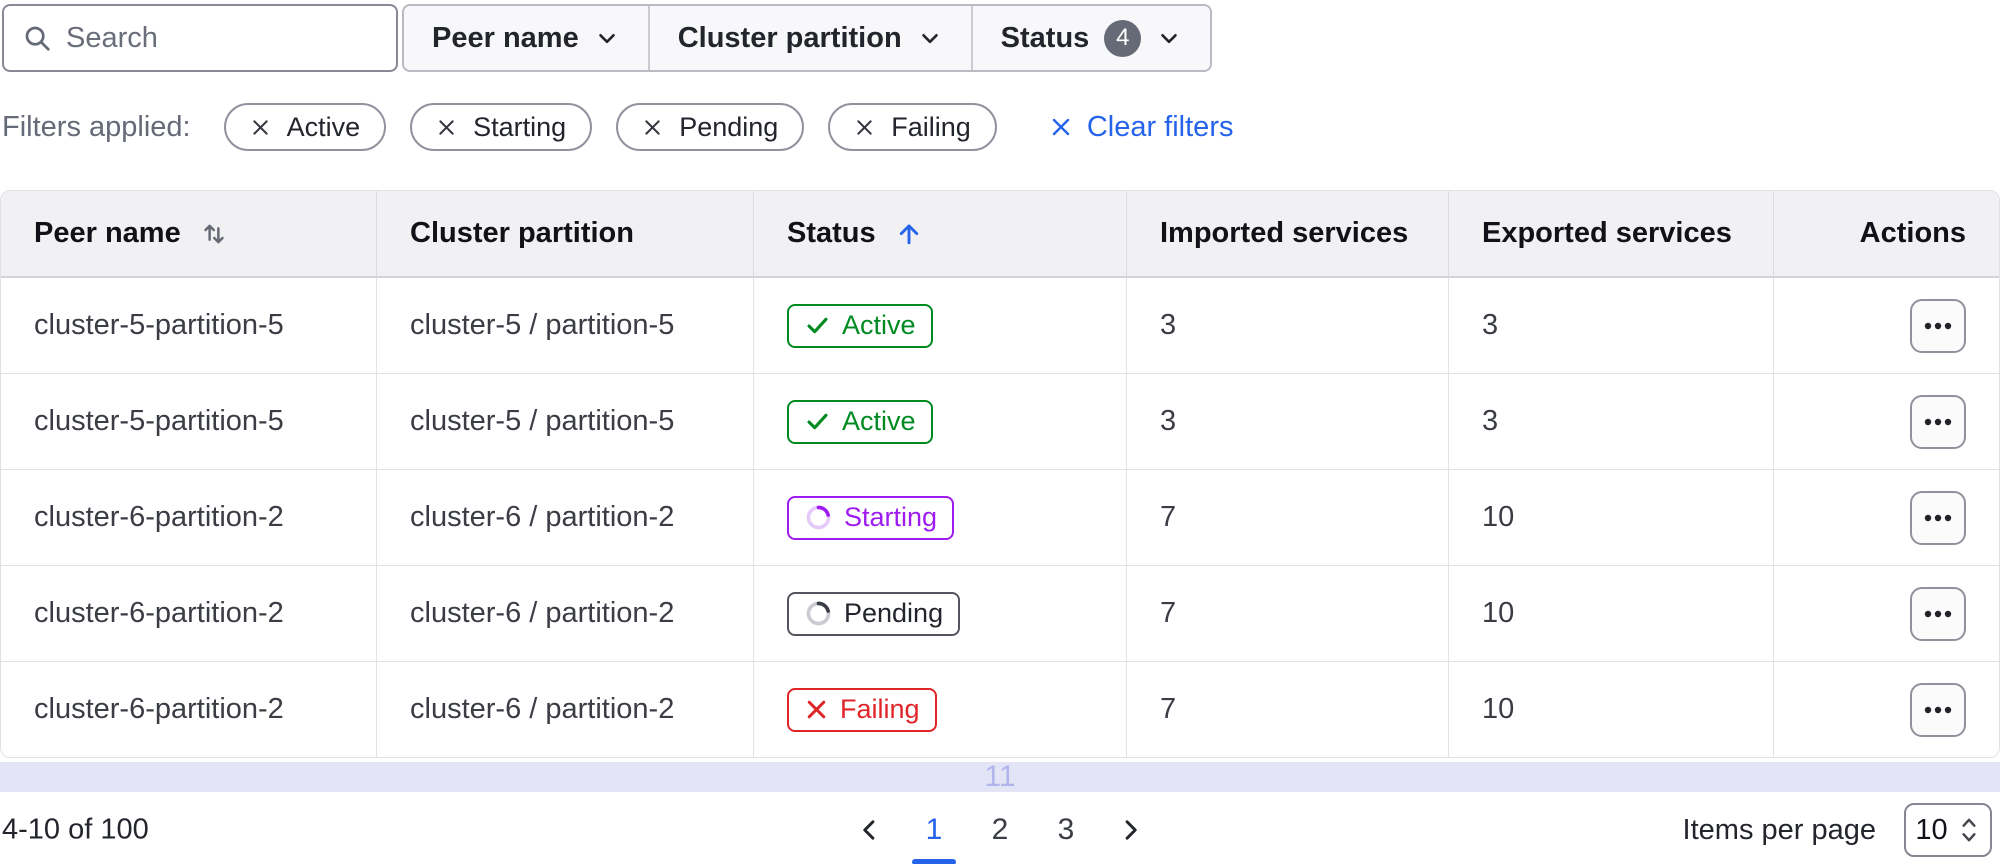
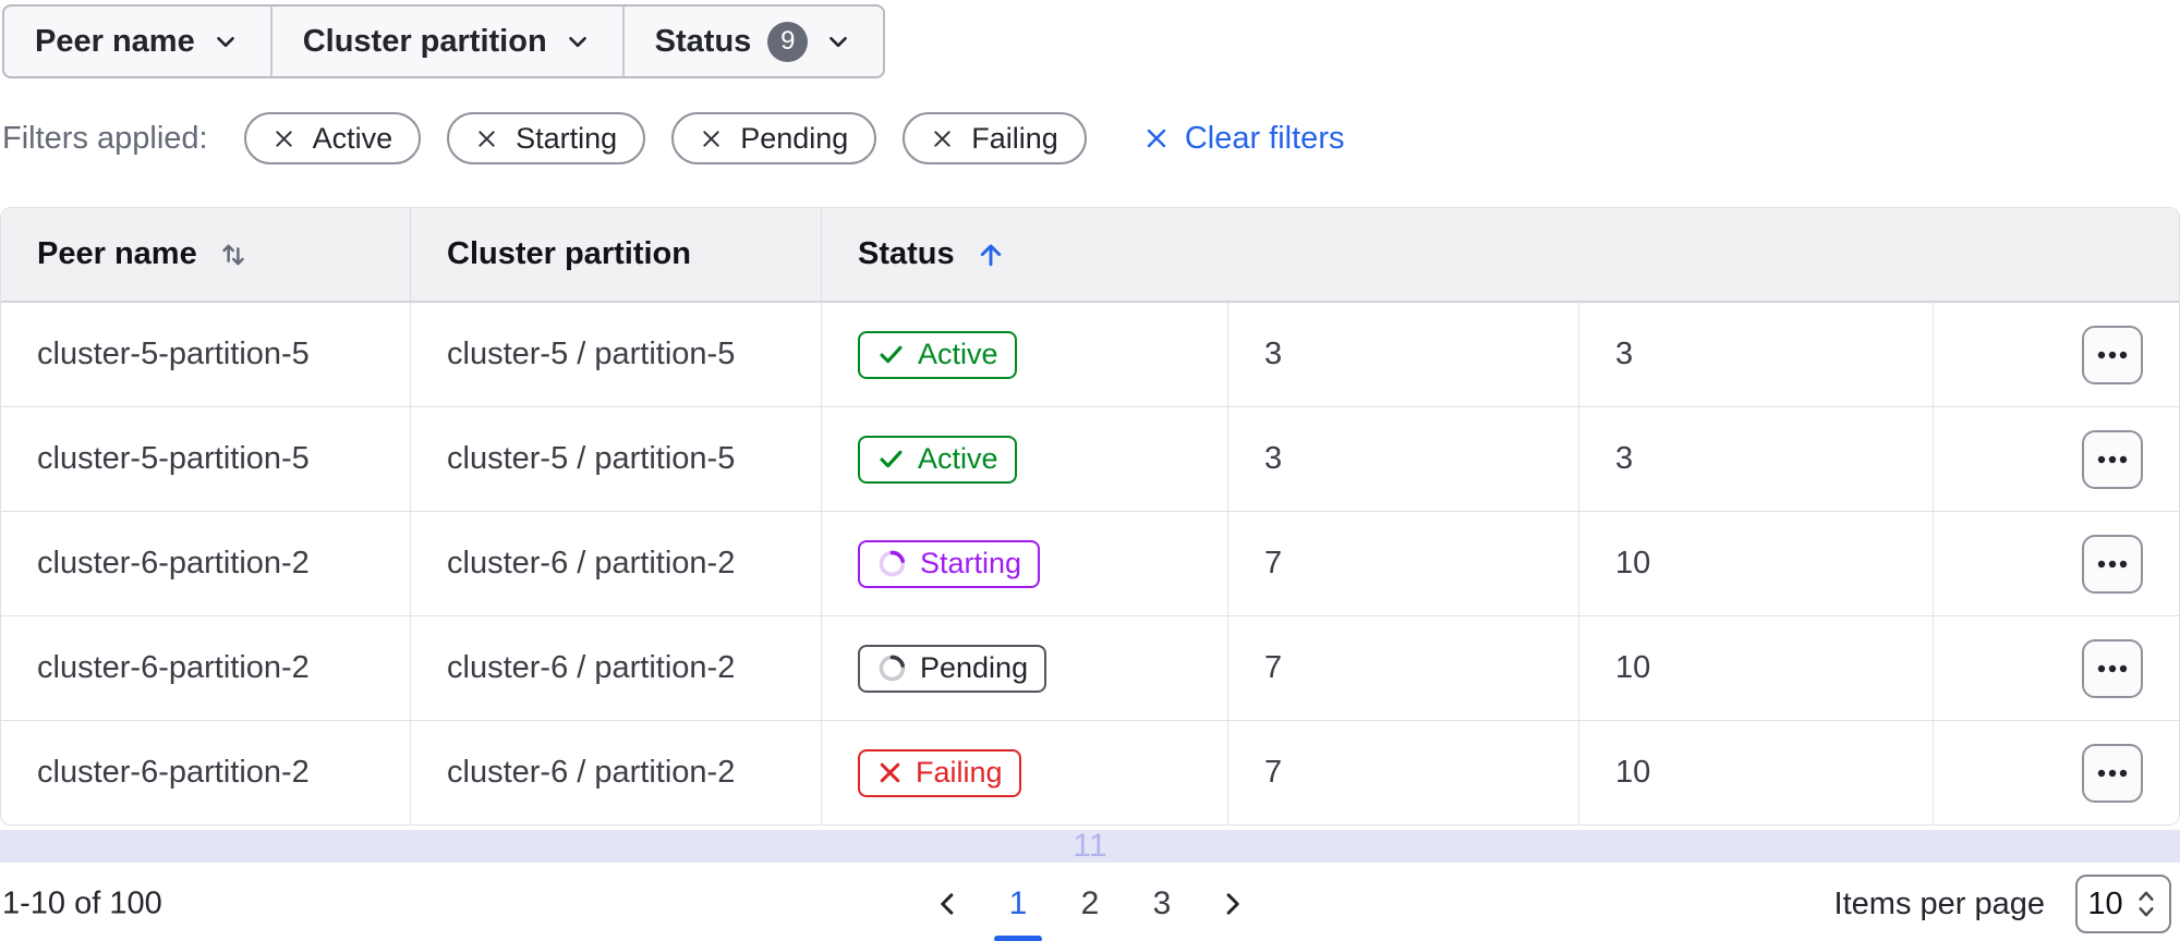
- Search
  Peer name
  Cluster partition
  Status
- 4
+ 9
  Filters applied:
  Active
  Starting
  Pending
  Failing
  Clear filters
  Peer name
  Cluster partition
  Status
- Imported services
- Exported services
- Actions
  cluster-5-partition-5
  cluster-5 / partition-5
  Active
  3
  3
  cluster-5-partition-5
  cluster-5 / partition-5
  Active
  3
  3
  cluster-6-partition-2
  cluster-6 / partition-2
  Starting
  7
  10
  cluster-6-partition-2
  cluster-6 / partition-2
  Pending
  7
  10
  cluster-6-partition-2
  cluster-6 / partition-2
  Failing
  7
  10
  11
- 4-10 of 100
+ 1-10 of 100
  1
  2
  3
  Items per page
  10
